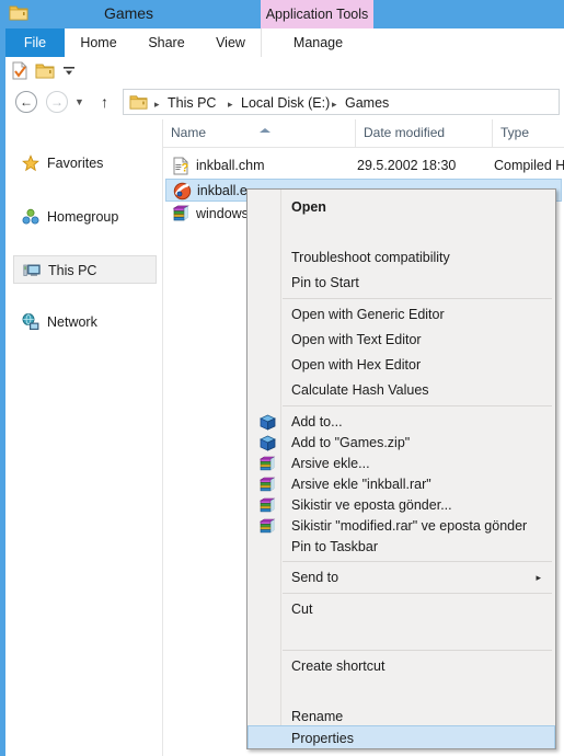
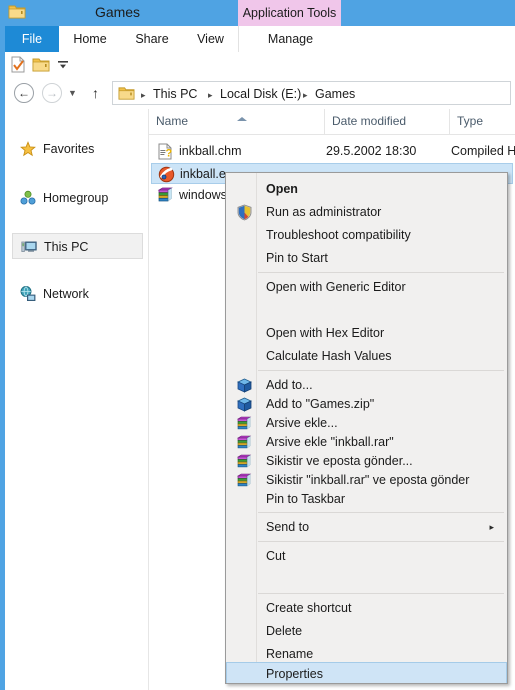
  Games
  Application Tools
  File
  Home
  Share
  View
  Manage
  ←
  →
  ▼
  ↑
  ▸
  This PC
  ▸
  Local Disk (E:)
  ▸
  Games
  Favorites
  Homegroup
  This PC
  Network
  Name
  Date modified
  Type
  ?
  inkball.chm
  29.5.2002 18:30
  Compiled H
  inkball.e
  windows
  Open
+ Run as administrator
  Troubleshoot compatibility
  Pin to Start
  Open with Generic Editor
- Open with Text Editor
  Open with Hex Editor
  Calculate Hash Values
  Add to...
  Add to "Games.zip"
  Arsive ekle...
  Arsive ekle "inkball.rar"
  Sikistir ve eposta gönder...
- Sikistir "modified.rar" ve eposta gönder
+ Sikistir "inkball.rar" ve eposta gönder
  Pin to Taskbar
  Send to
  ▸
  Cut
  Create shortcut
+ Delete
  Rename
  Properties
